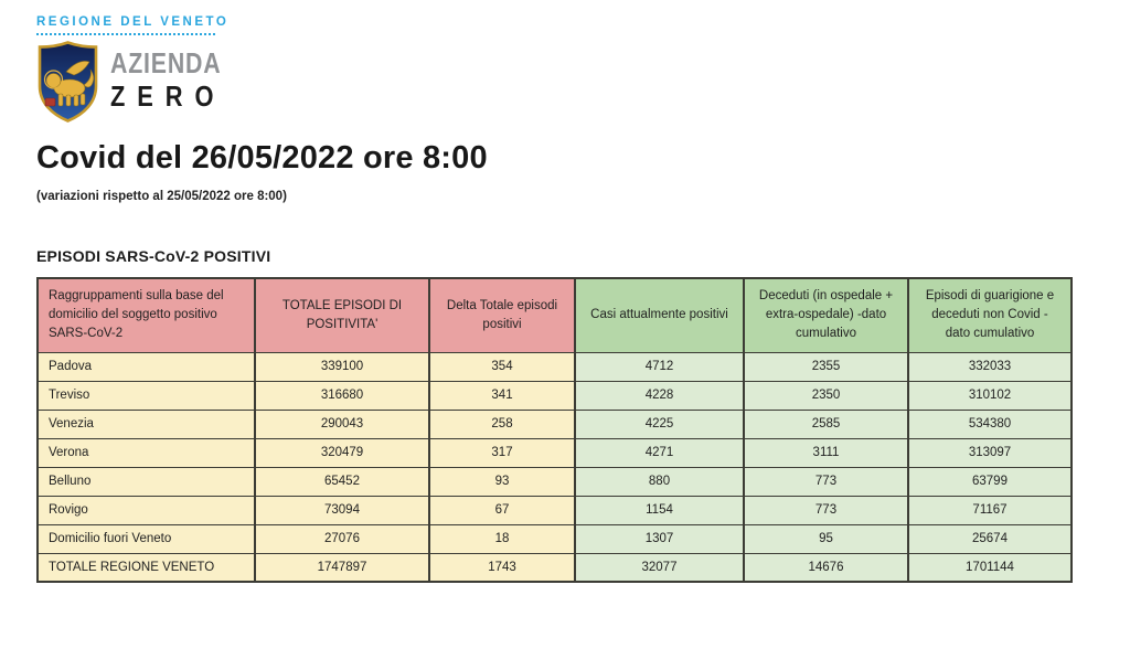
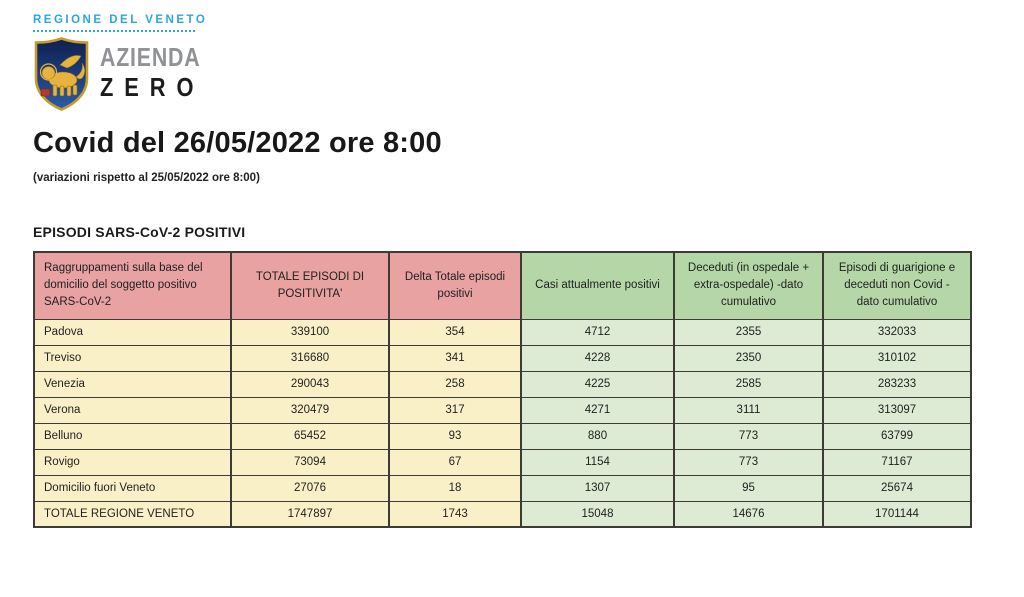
  REGIONE DEL VENETO
  AZIENDA
  ZERO
  Covid del 26/05/2022 ore 8:00
  (variazioni rispetto al 25/05/2022 ore 8:00)
  EPISODI SARS-CoV-2 POSITIVI
  Raggruppamenti sulla base del domicilio del soggetto positivo SARS-CoV-2	TOTALE EPISODI DI POSITIVITA'	Delta Totale episodi positivi	Casi attualmente positivi	Deceduti (in ospedale + extra-ospedale) -dato cumulativo	Episodi di guarigione e deceduti non Covid - dato cumulativo
  Padova	339100	354	4712	2355	332033
  Treviso	316680	341	4228	2350	310102
- Venezia	290043	258	4225	2585	534380
+ Venezia	290043	258	4225	2585	283233
  Verona	320479	317	4271	3111	313097
  Belluno	65452	93	880	773	63799
  Rovigo	73094	67	1154	773	71167
  Domicilio fuori Veneto	27076	18	1307	95	25674
- TOTALE REGIONE VENETO	1747897	1743	32077	14676	1701144
+ TOTALE REGIONE VENETO	1747897	1743	15048	14676	1701144
